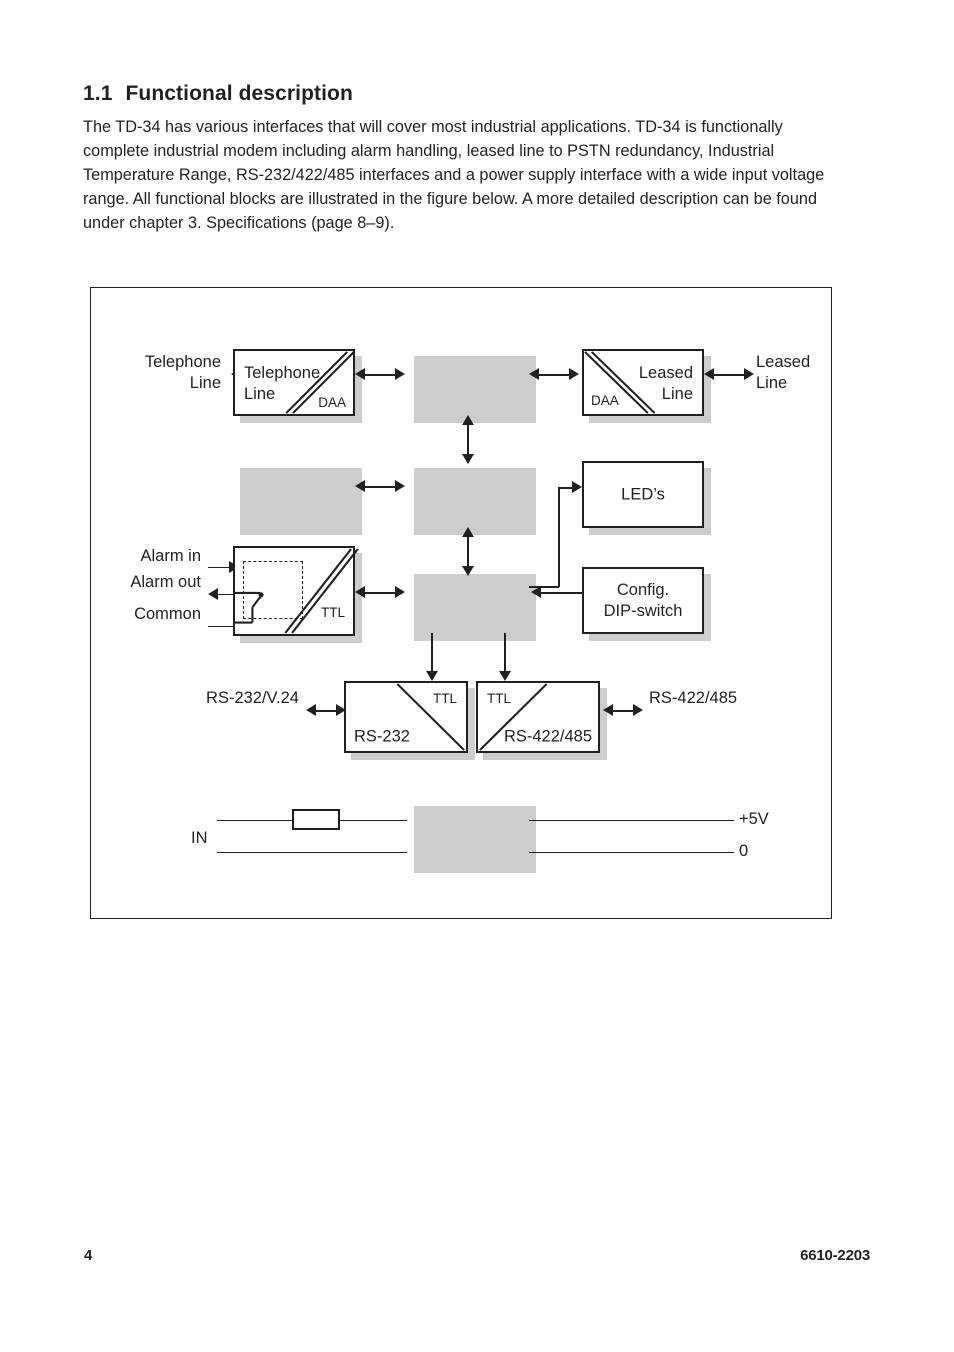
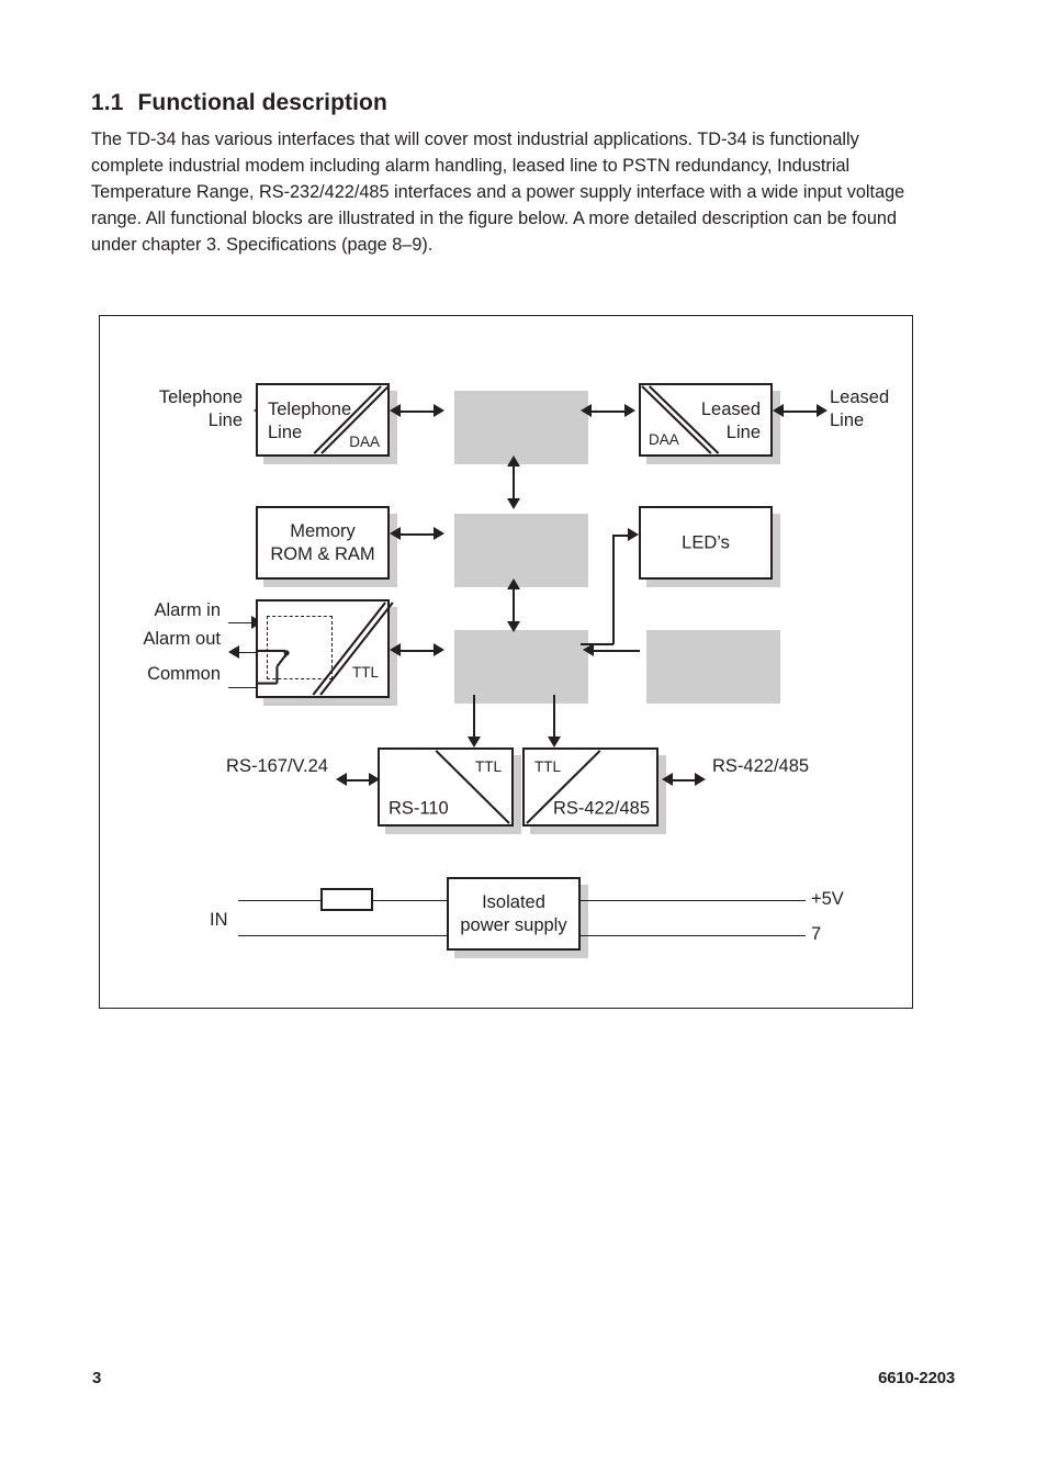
  1.1 Functional description
  The TD-34 has various interfaces that will cover most industrial applications. TD-34 is functionally complete industrial modem including alarm handling, leased line to PSTN redundancy, Industrial Temperature Range, RS-232/422/485 interfaces and a power supply interface with a wide input voltage range. All functional blocks are illustrated in the figure below. A more detailed description can be found under chapter 3. Specifications (page 8–9).
  Telephone
  Line
  Telephone
  Line
  DAA
  Leased
  Line
  DAA
  Leased
  Line
+ Memory
+ ROM & RAM
  LED’s
  Alarm in
  Alarm out
  Common
  TTL
- Config.
- DIP-switch
- RS-232/V.24
+ RS-167/V.24
  TTL
- RS-232
+ RS-110
  TTL
  RS-422/485
  RS-422/485
  IN
+ Isolated
+ power supply
  +5V
- 0
+ 7
- 4
+ 3
  6610-2203
